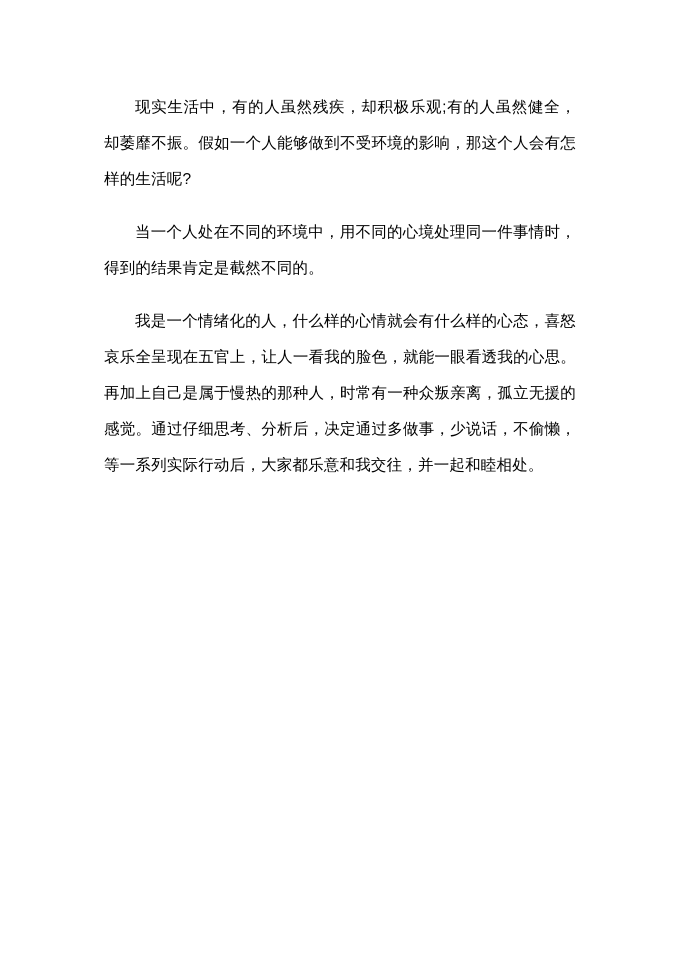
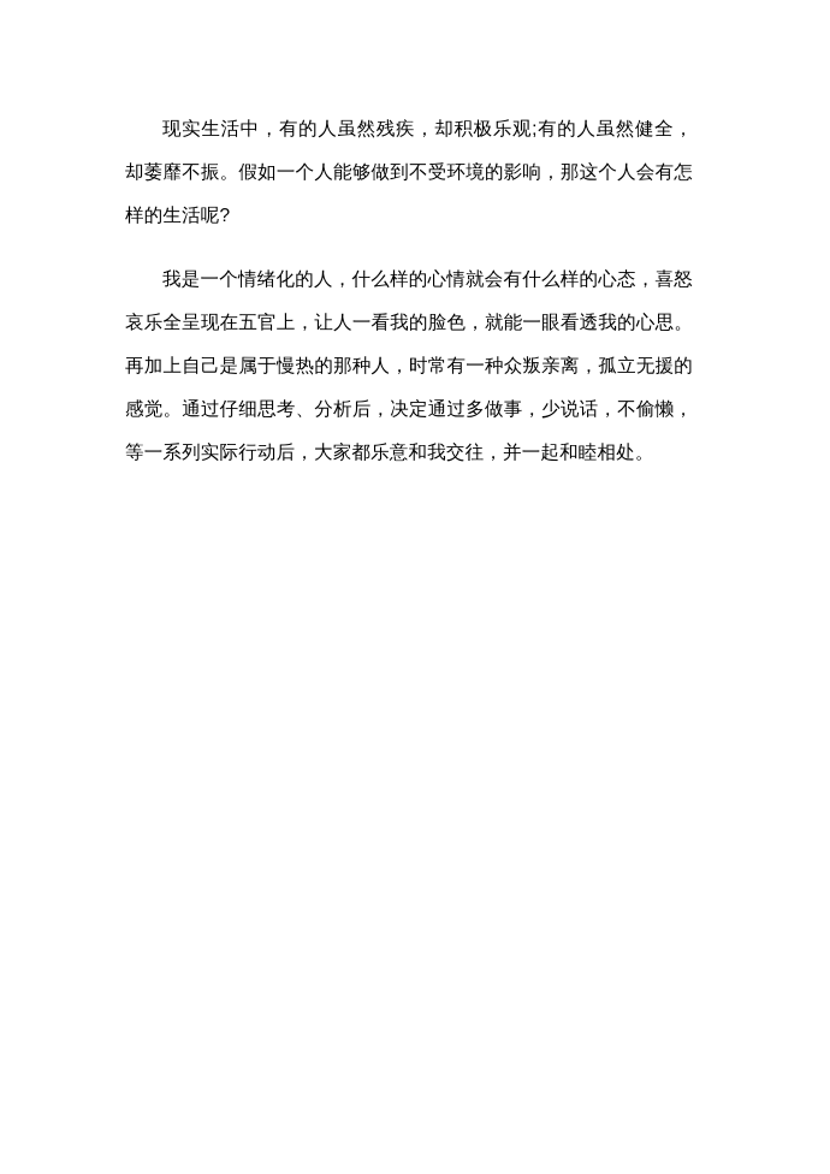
  现实生活中，有的人虽然残疾，却积极乐观;有的人虽然健全，却萎靡不振。假如一个人能够做到不受环境的影响，那这个人会有怎样的生活呢?
- 当一个人处在不同的环境中，用不同的心境处理同一件事情时，得到的结果肯定是截然不同的。
  我是一个情绪化的人，什么样的心情就会有什么样的心态，喜怒哀乐全呈现在五官上，让人一看我的脸色，就能一眼看透我的心思。再加上自己是属于慢热的那种人，时常有一种众叛亲离，孤立无援的感觉。通过仔细思考、分析后，决定通过多做事，少说话，不偷懒，等一系列实际行动后，大家都乐意和我交往，并一起和睦相处。
